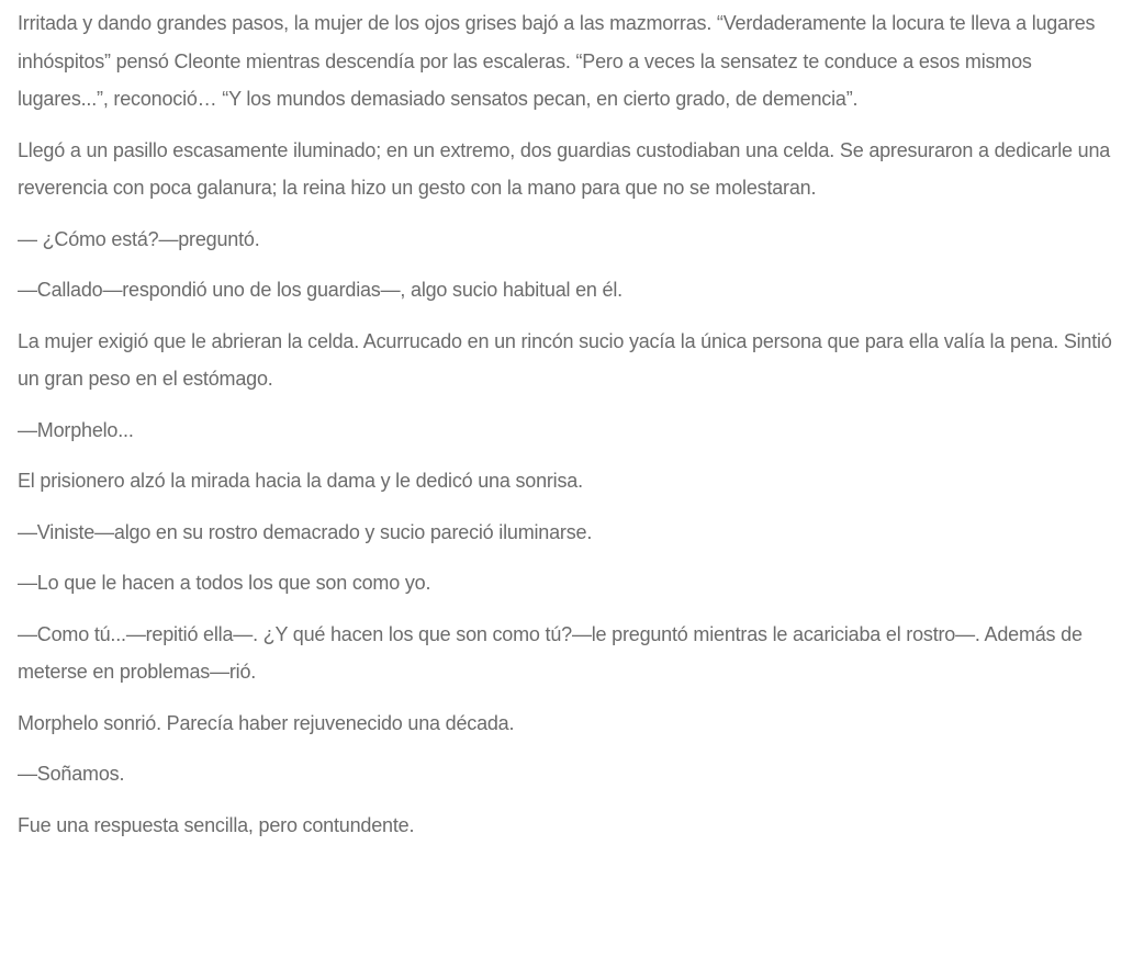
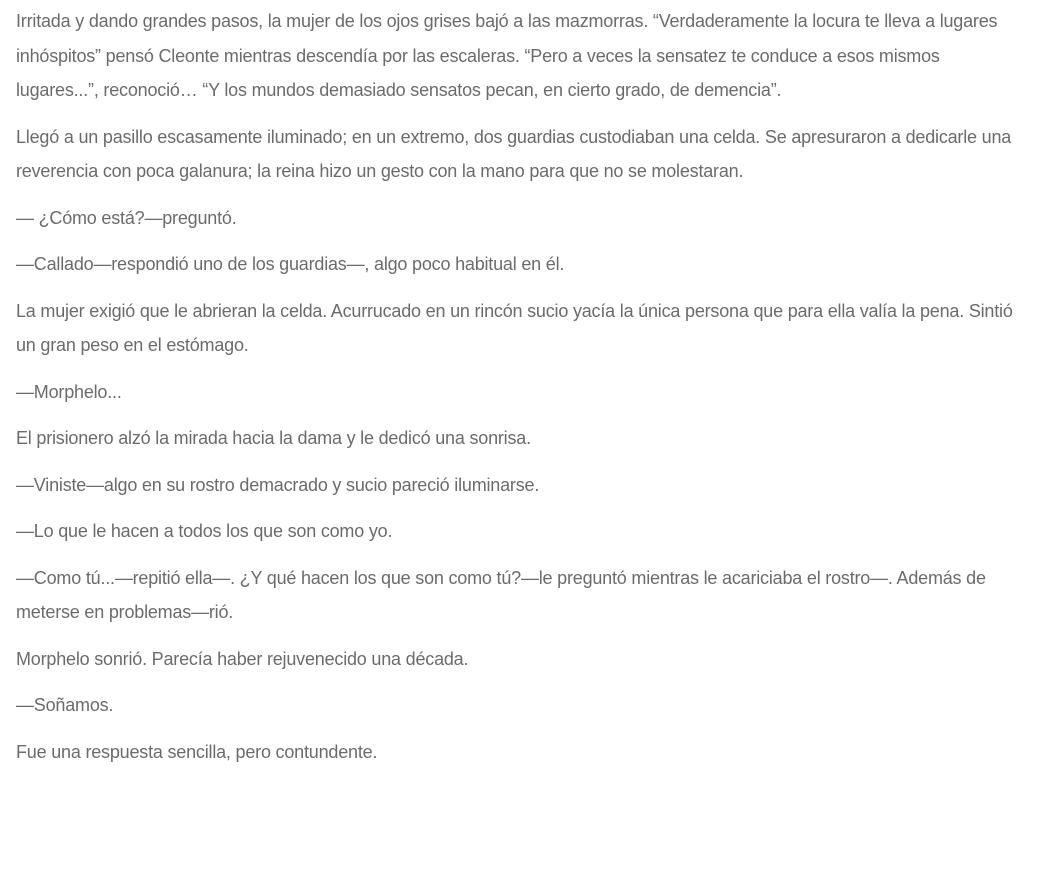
  Irritada y dando grandes pasos, la mujer de los ojos grises bajó a las mazmorras. “Verdaderamente la locura te lleva a lugares inhóspitos” pensó Cleonte mientras descendía por las escaleras. “Pero a veces la sensatez te conduce a esos mismos lugares...”, reconoció… “Y los mundos demasiado sensatos pecan, en cierto grado, de demencia”.
  Llegó a un pasillo escasamente iluminado; en un extremo, dos guardias custodiaban una celda. Se apresuraron a dedicarle una reverencia con poca galanura; la reina hizo un gesto con la mano para que no se molestaran.
  — ¿Cómo está?—preguntó.
- —Callado—respondió uno de los guardias—, algo sucio habitual en él.
+ —Callado—respondió uno de los guardias—, algo poco habitual en él.
  La mujer exigió que le abrieran la celda. Acurrucado en un rincón sucio yacía la única persona que para ella valía la pena. Sintió un gran peso en el estómago.
  —Morphelo...
  El prisionero alzó la mirada hacia la dama y le dedicó una sonrisa.
  —Viniste—algo en su rostro demacrado y sucio pareció iluminarse.
  —Lo que le hacen a todos los que son como yo.
  —Como tú...—repitió ella—. ¿Y qué hacen los que son como tú?—le preguntó mientras le acariciaba el rostro—. Además de meterse en problemas—rió.
  Morphelo sonrió. Parecía haber rejuvenecido una década.
  —Soñamos.
  Fue una respuesta sencilla, pero contundente.
